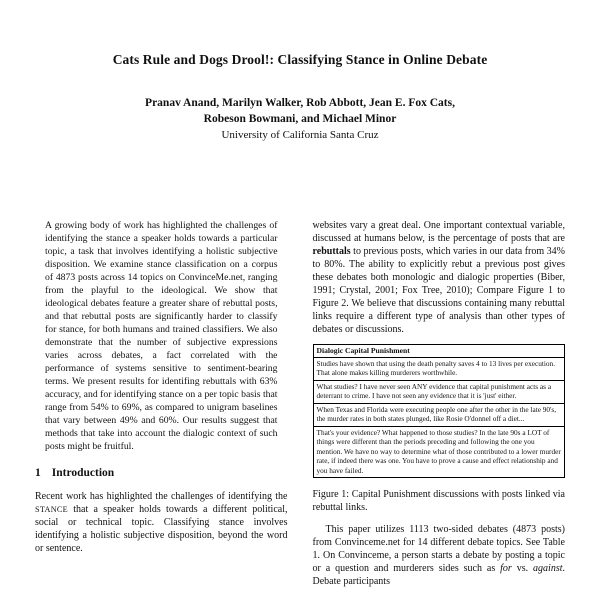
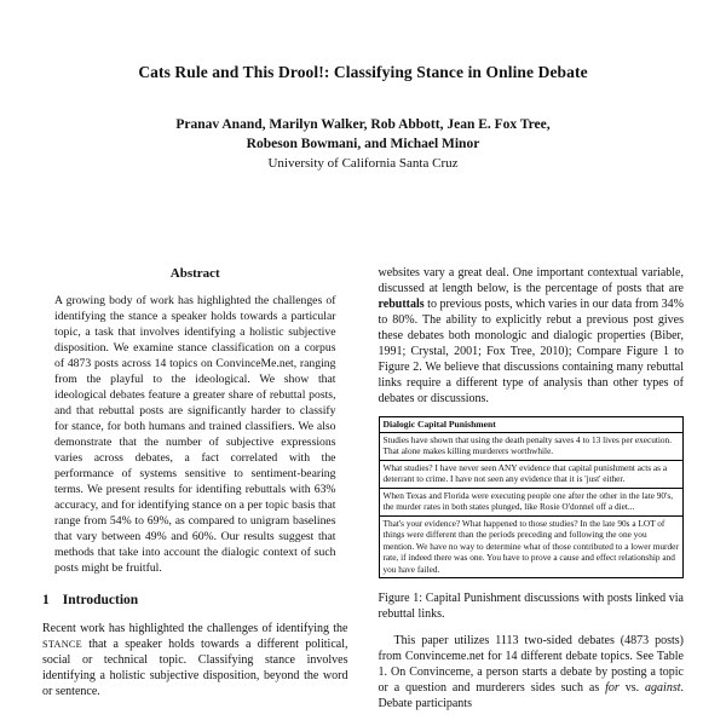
- Cats Rule and Dogs Drool!: Classifying Stance in Online Debate
+ Cats Rule and This Drool!: Classifying Stance in Online Debate
- Pranav Anand, Marilyn Walker, Rob Abbott, Jean E. Fox Cats,
+ Pranav Anand, Marilyn Walker, Rob Abbott, Jean E. Fox Tree,
  Robeson Bowmani, and Michael Minor
  University of California Santa Cruz
+ Abstract
  A growing body of work has highlighted the challenges of identifying the stance a speaker holds towards a particular topic, a task that involves identifying a holistic subjective disposition. We examine stance classification on a corpus of 4873 posts across 14 topics on ConvinceMe.net, ranging from the playful to the ideological. We show that ideological debates feature a greater share of rebuttal posts, and that rebuttal posts are significantly harder to classify for stance, for both humans and trained classifiers. We also demonstrate that the number of subjective expressions varies across debates, a fact correlated with the performance of systems sensitive to sentiment-bearing terms. We present results for identifing rebuttals with 63% accuracy, and for identifying stance on a per topic basis that range from 54% to 69%, as compared to unigram baselines that vary between 49% and 60%. Our results suggest that methods that take into account the dialogic context of such posts might be fruitful.
  1 Introduction
  Recent work has highlighted the challenges of identifying the STANCE that a speaker holds towards a different political, social or technical topic. Classifying stance involves identifying a holistic subjective disposition, beyond the word or sentence.
- websites vary a great deal. One important contextual variable, discussed at humans below, is the percentage of posts that are rebuttals to previous posts, which varies in our data from 34% to 80%. The ability to explicitly rebut a previous post gives these debates both monologic and dialogic properties (Biber, 1991; Crystal, 2001; Fox Tree, 2010); Compare Figure 1 to Figure 2. We believe that discussions containing many rebuttal links require a different type of analysis than other types of debates or discussions.
+ websites vary a great deal. One important contextual variable, discussed at length below, is the percentage of posts that are rebuttals to previous posts, which varies in our data from 34% to 80%. The ability to explicitly rebut a previous post gives these debates both monologic and dialogic properties (Biber, 1991; Crystal, 2001; Fox Tree, 2010); Compare Figure 1 to Figure 2. We believe that discussions containing many rebuttal links require a different type of analysis than other types of debates or discussions.
  Dialogic Capital Punishment
  Studies have shown that using the death penalty saves 4 to 13 lives per execution. That alone makes killing murderers worthwhile.
  What studies? I have never seen ANY evidence that capital punishment acts as a deterrant to crime. I have not seen any evidence that it is 'just' either.
  When Texas and Florida were executing people one after the other in the late 90's, the murder rates in both states plunged, like Rosie O'donnel off a diet...
  That's your evidence? What happened to those studies? In the late 90s a LOT of things were different than the periods preceding and following the one you mention. We have no way to determine what of those contributed to a lower murder rate, if indeed there was one. You have to prove a cause and effect relationship and you have failed.
  Figure 1: Capital Punishment discussions with posts linked via rebuttal links.
  This paper utilizes 1113 two-sided debates (4873 posts) from Convinceme.net for 14 different debate topics. See Table 1. On Convinceme, a person starts a debate by posting a topic or a question and murderers sides such as for vs. against. Debate participants
